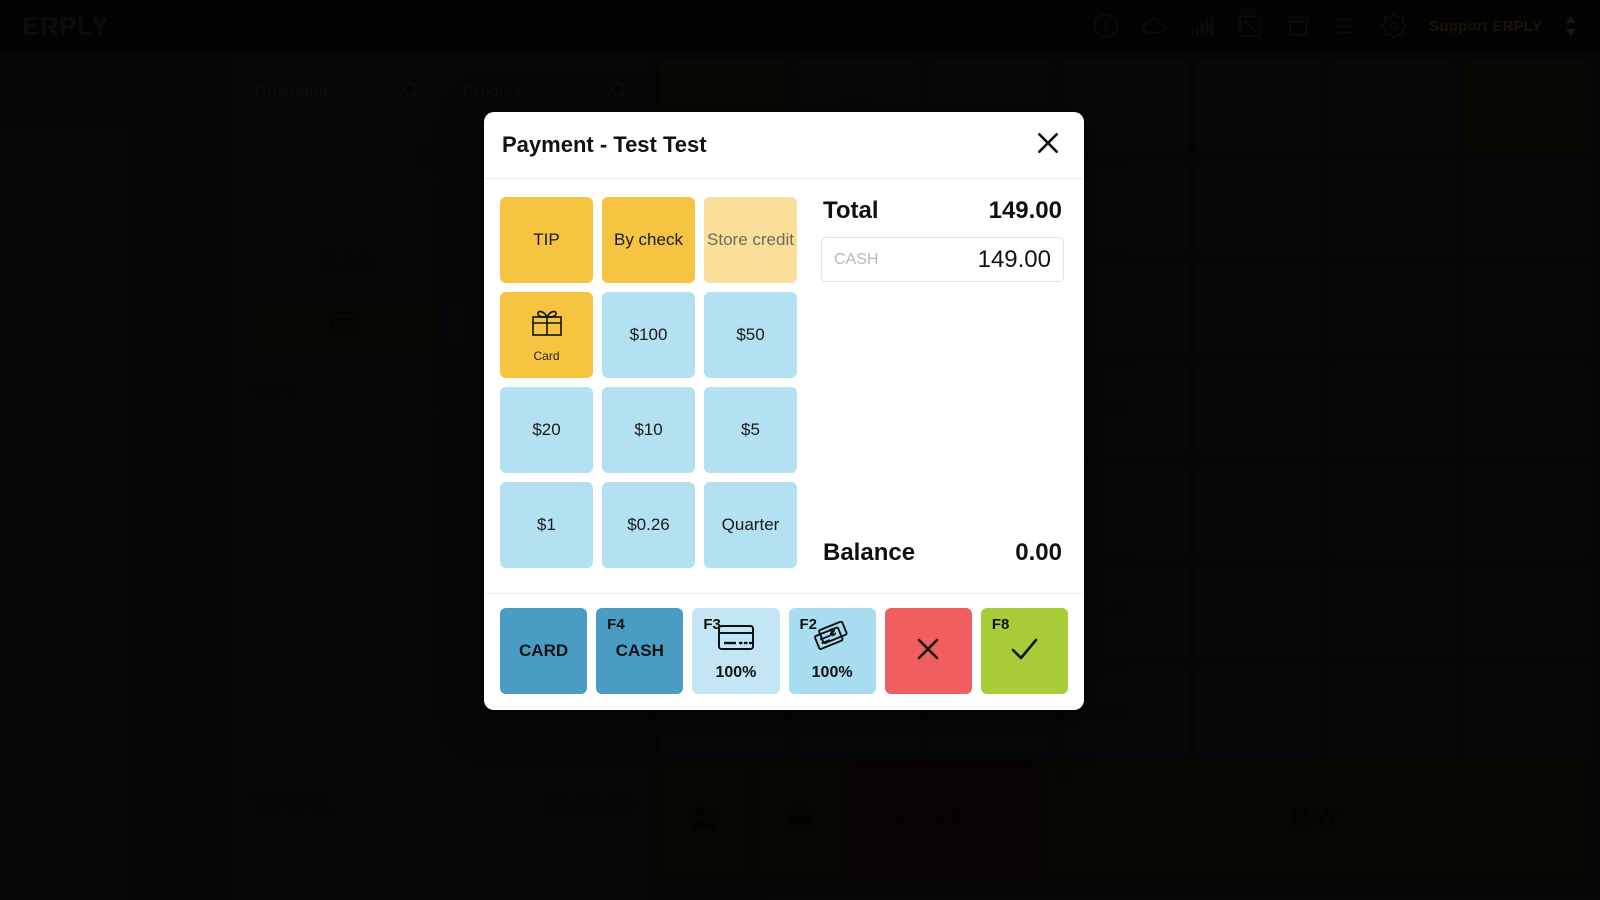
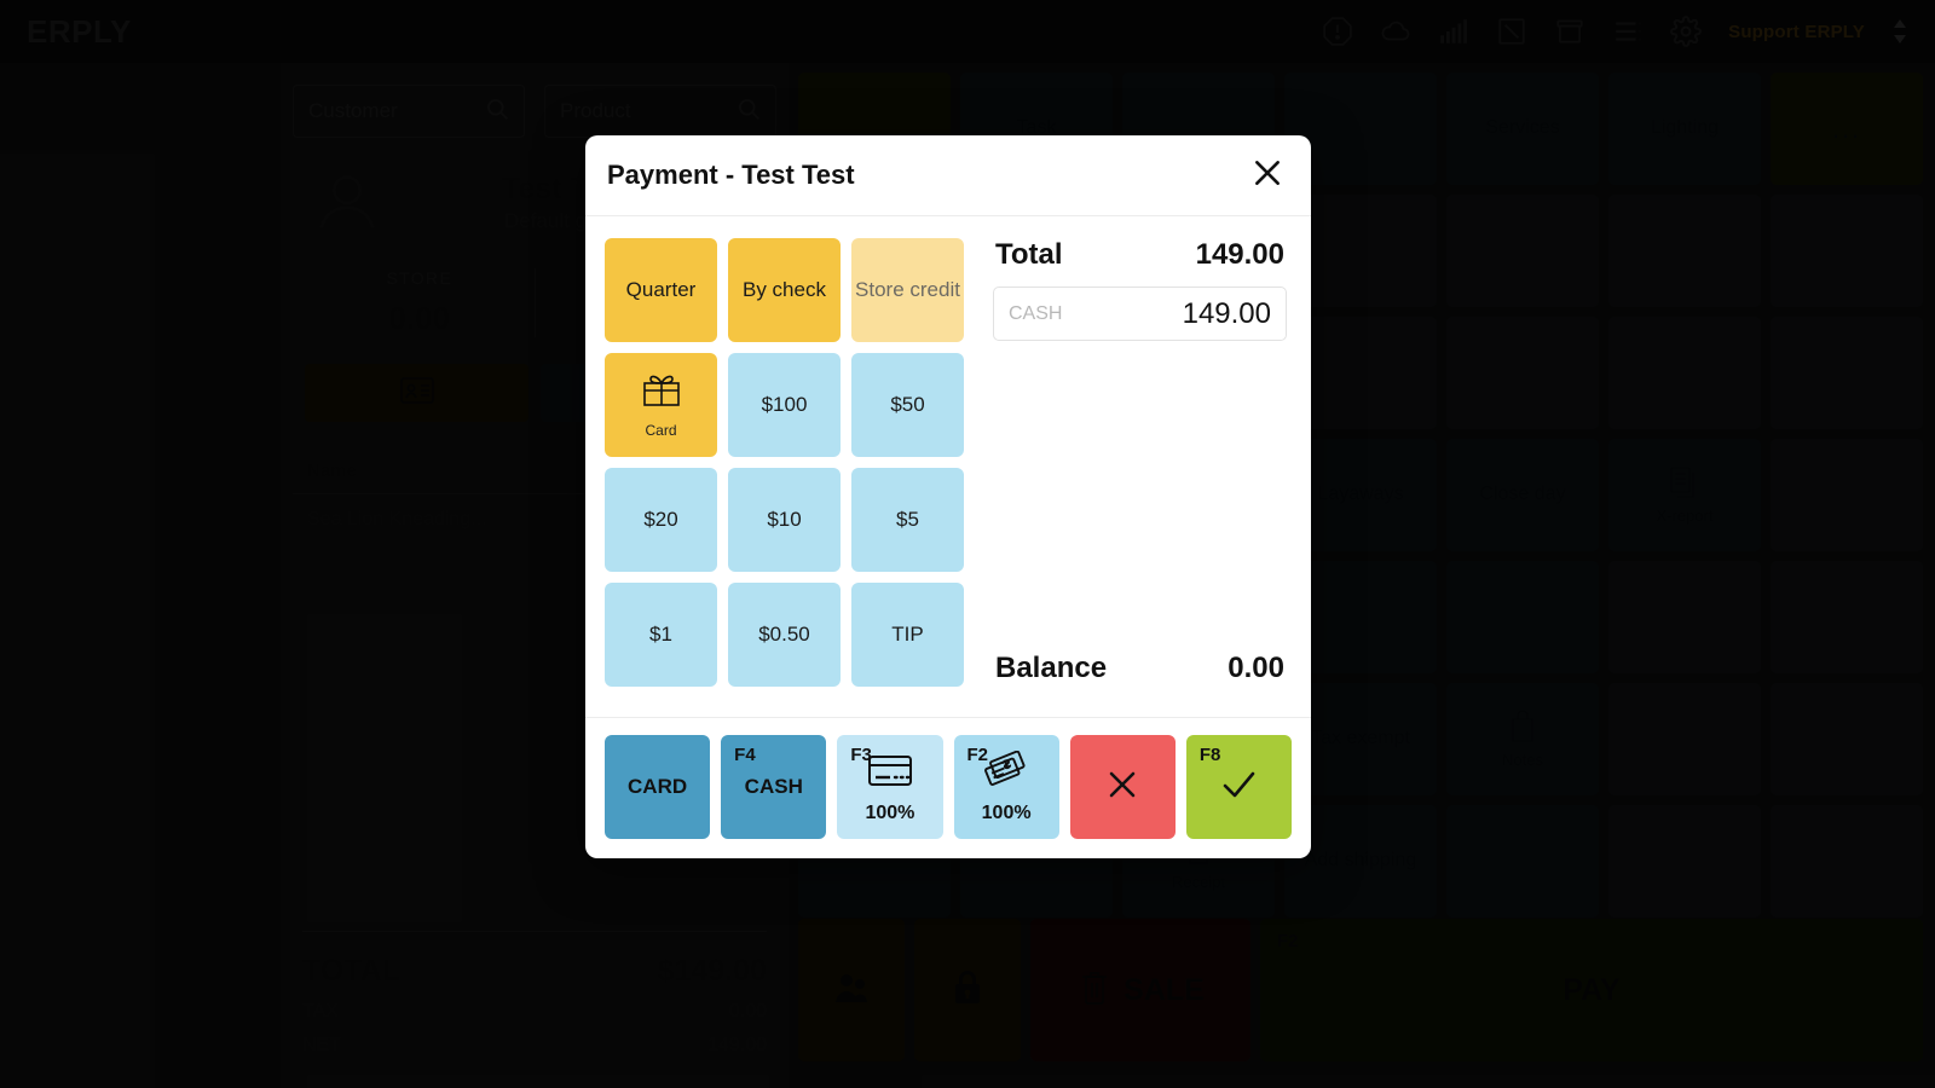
  Task
  Add shipping
  Payment - Test Test
- TIP
+ Quarter
  By check
  Store credit
  Card
  $100
  $50
  $20
  $10
  $5
  $1
- $0.26
+ $0.50
- Quarter
+ TIP
  Total
  149.00
  CASH
  149.00
  Balance
  0.00
  CARD
  F4
  CASH
  F3
  100%
  F2
  100%
  F8
